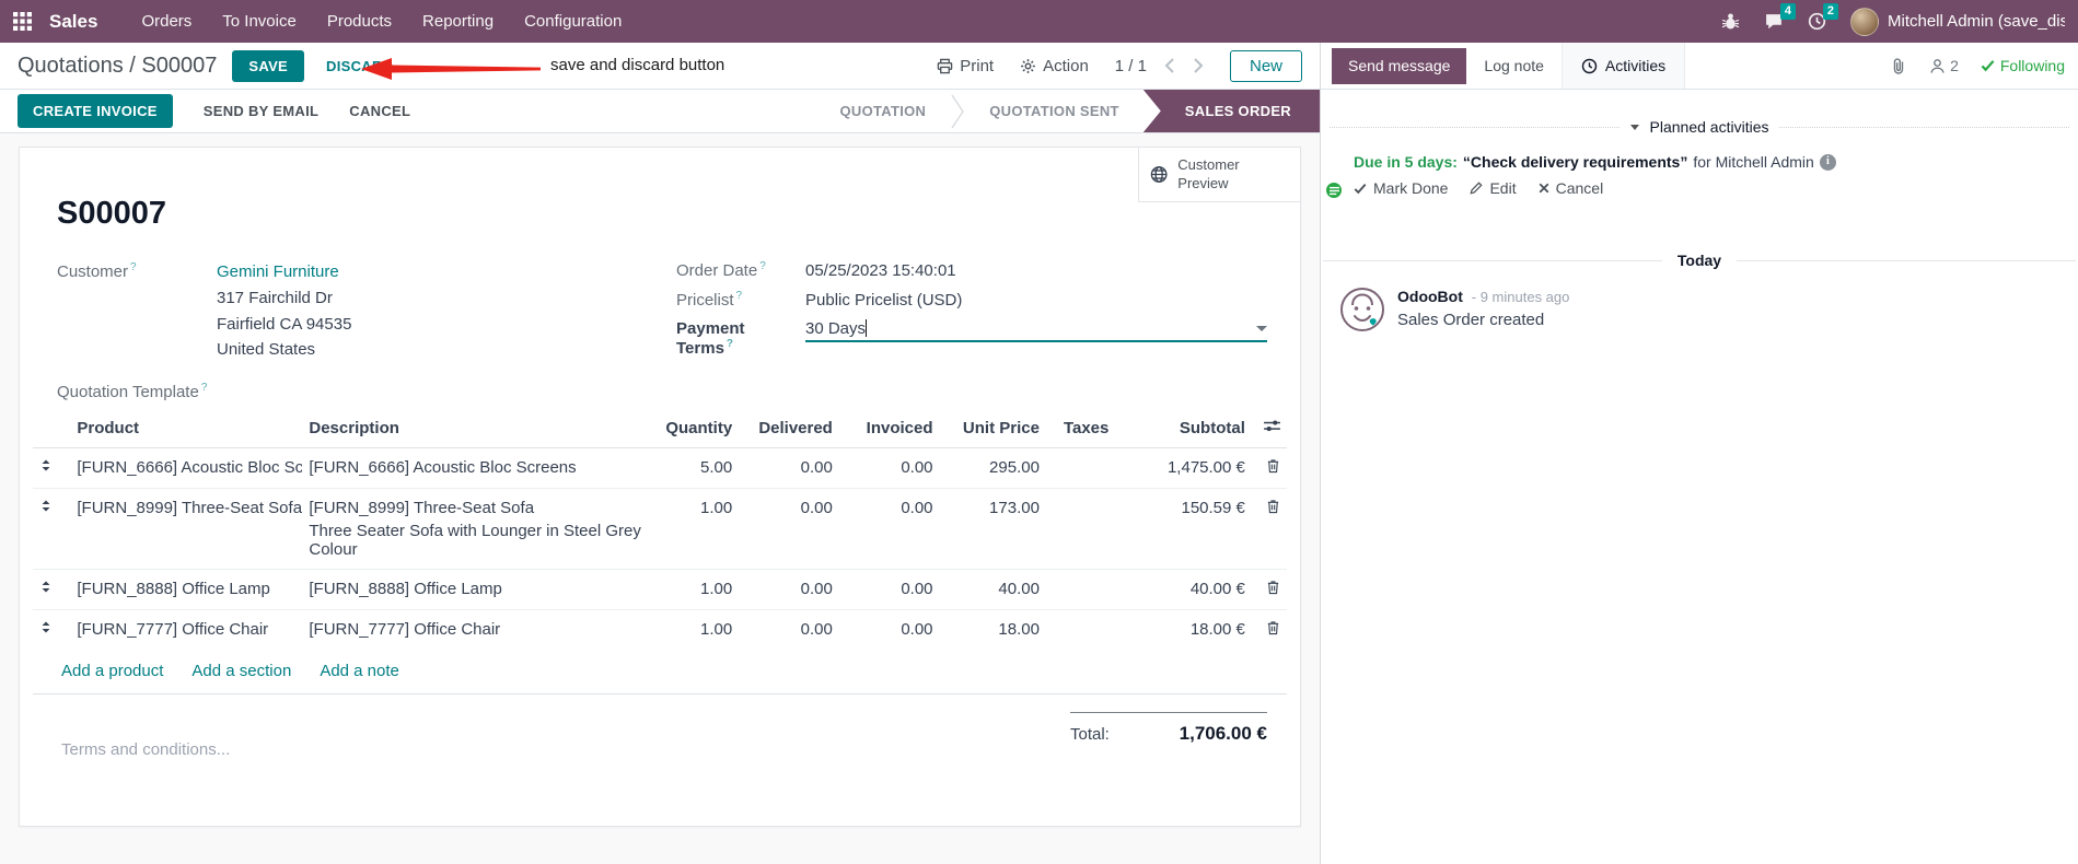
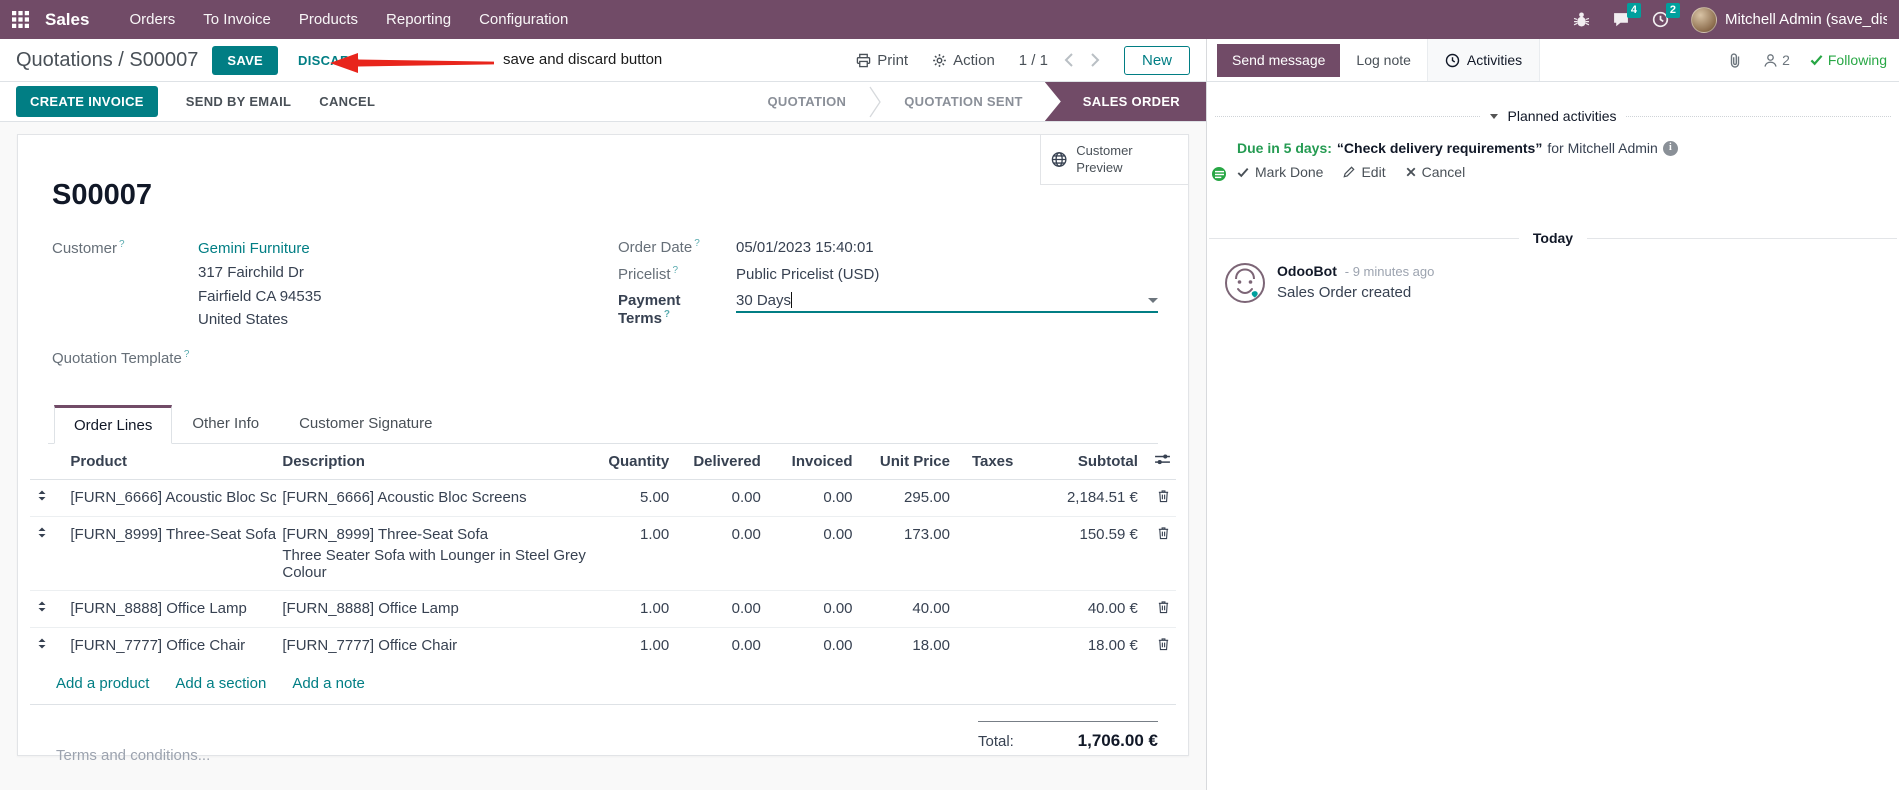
  Sales
  Orders
  To Invoice
  Products
  Reporting
  Configuration
  4
  2
  Mitchell Admin (save_dis
  Quotations / S00007
  SAVE
  DISCA
  save and discard button
  Print
  Action
  1 / 1
  New
  CREATE INVOICE
  SEND BY EMAIL
  CANCEL
  QUOTATION
  QUOTATION SENT
  SALES ORDER
  Customer Preview
  S00007
  Customer ?
  Gemini Furniture
  317 Fairchild Dr
  Fairfield CA 94535
  United States
  Quotation Template ?
  Order Date ?
- 05/25/2023 15:40:01
+ 05/01/2023 15:40:01
  Pricelist ?
  Public Pricelist (USD)
  Payment Terms ?
  30 Days
+ Order Lines
+ Other Info
+ Customer Signature
  	Product	Description	Quantity	Delivered	Invoiced	Unit Price	Taxes	Subtotal
- 	[FURN_6666] Acoustic Bloc Sc	[FURN_6666] Acoustic Bloc Screens	5.00	0.00	0.00	295.00		1,475.00 €
+ 	[FURN_6666] Acoustic Bloc Sc	[FURN_6666] Acoustic Bloc Screens	5.00	0.00	0.00	295.00		2,184.51 €
  	[FURN_8999] Three-Seat Sofa	[FURN_8999] Three-Seat Sofa Three Seater Sofa with Lounger in Steel Grey Colour	1.00	0.00	0.00	173.00		150.59 €
  	[FURN_8888] Office Lamp	[FURN_8888] Office Lamp	1.00	0.00	0.00	40.00		40.00 €
  	[FURN_7777] Office Chair	[FURN_7777] Office Chair	1.00	0.00	0.00	18.00		18.00 €
  Add a product
  Add a section
  Add a note
  Terms and conditions...
  Total:
  1,706.00 €
  Send message
  Log note
  Activities
  2
  Following
  Planned activities
  Due in 5 days:
  “Check delivery requirements”
  for Mitchell Admin
  i
  Mark Done
  Edit
  Cancel
  Today
  OdooBot - 9 minutes ago
  Sales Order created
